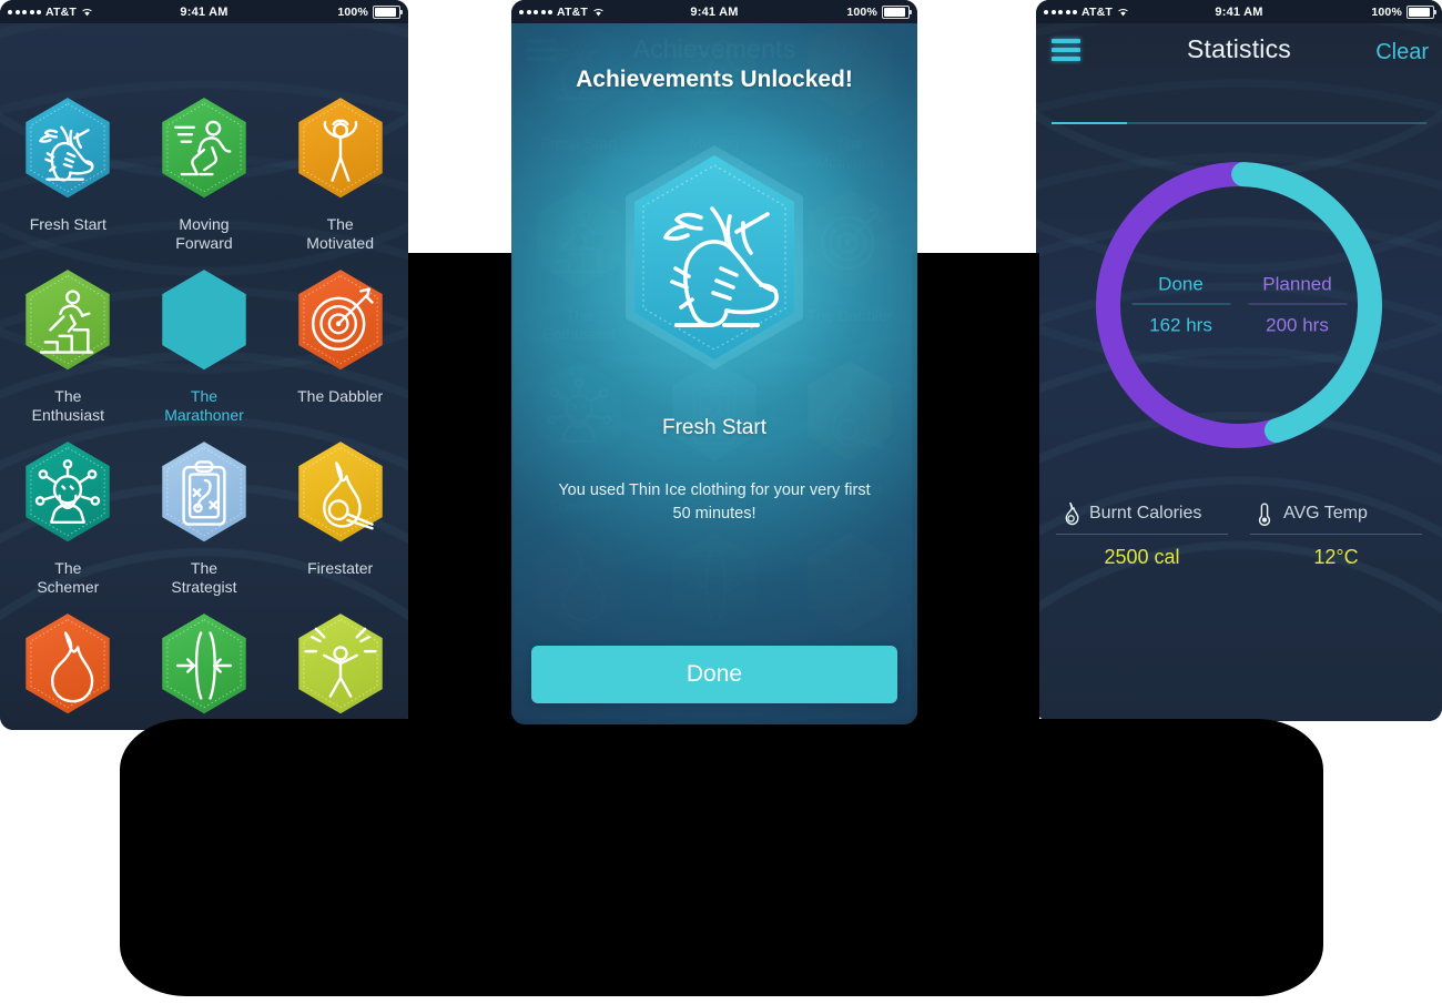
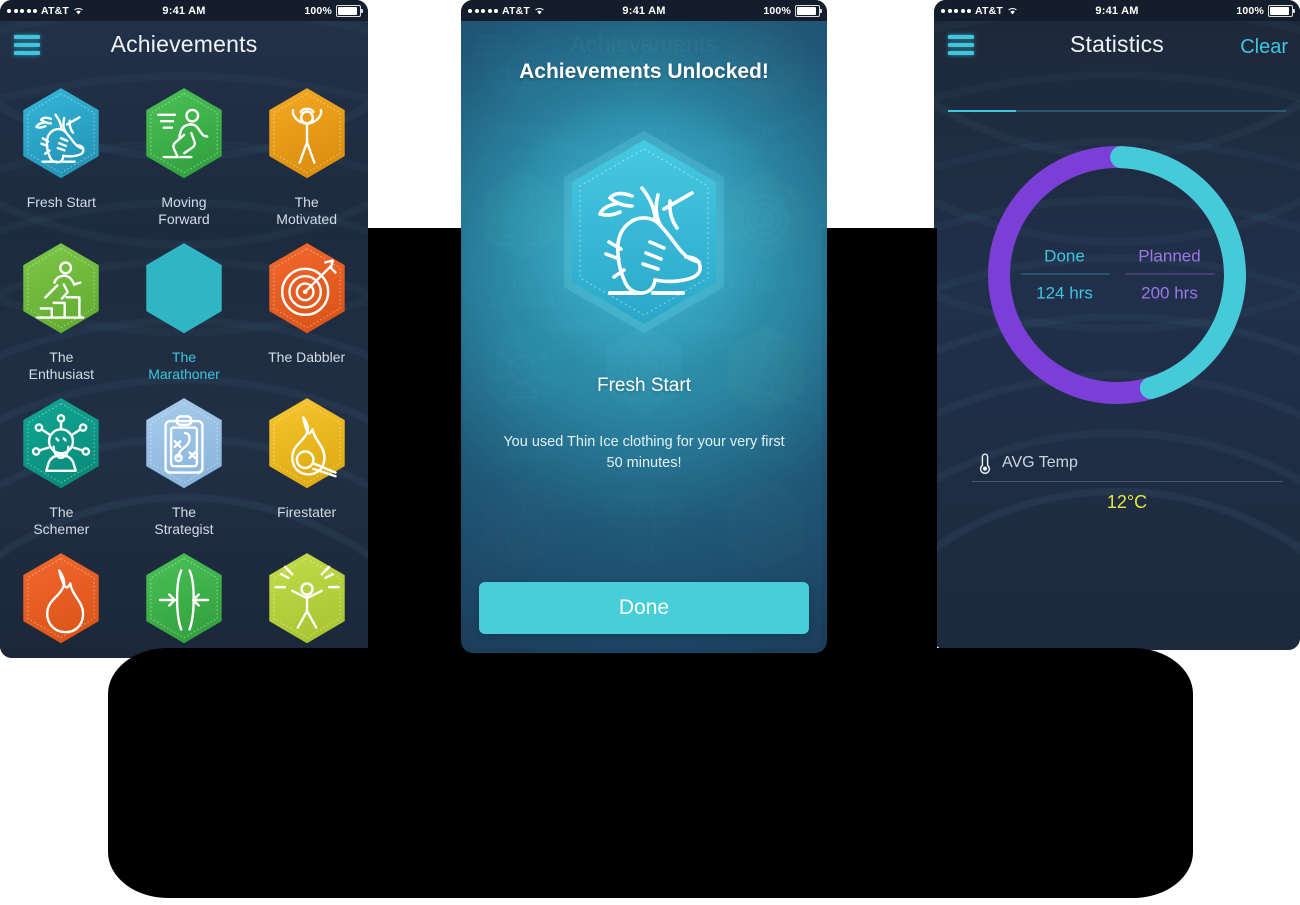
  AT&T
  9:41 AM
  100%
+ Achievements
  Fresh Start
  Moving
  Forward
  The
  Motivated
  The
  Enthusiast
  The
  Marathoner
  The Dabbler
  The
  Schemer
  The
  Strategist
  Firestater
  Achievements Unlocked!
  Fresh Start
  You used Thin Ice clothing for your very first 50 minutes!
  Done
  AT&T
  9:41 AM
  100%
  AT&T
  9:41 AM
  100%
  Statistics
  Clear
  Done
- 162 hrs
+ 124 hrs
  Planned
  200 hrs
- Burnt Calories
- 2500 cal
  AVG Temp
  12°C
